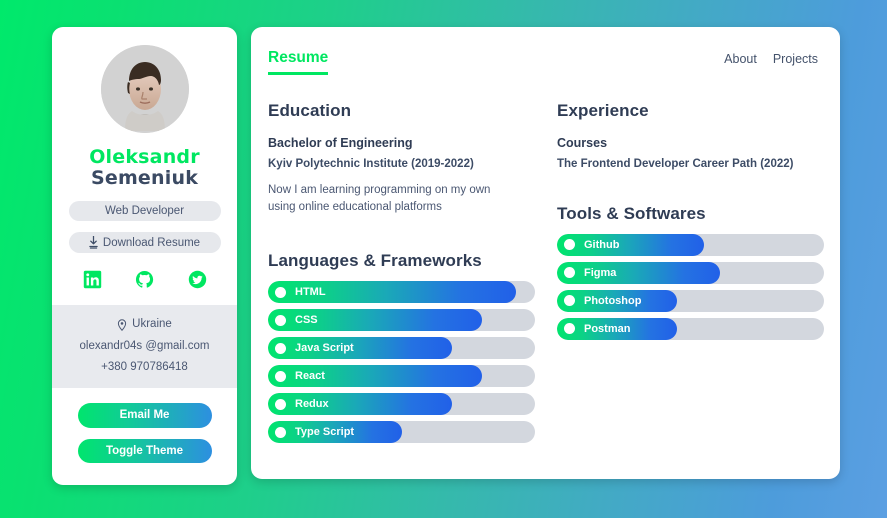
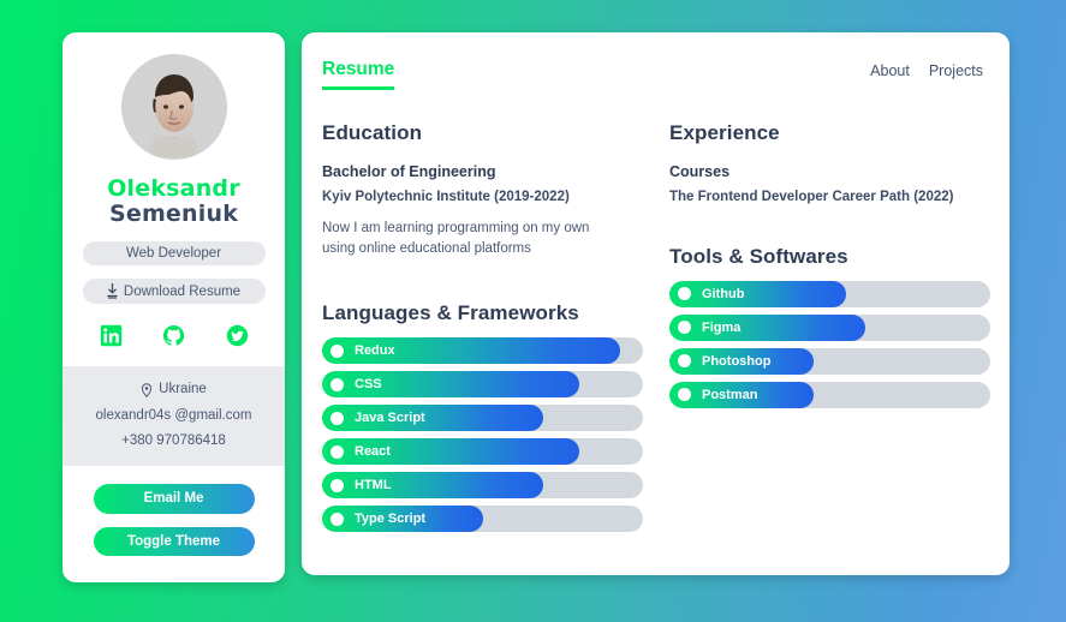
  Oleksandr
  Semeniuk
  Web Developer
  Download Resume
  Ukraine
  olexandr04s @gmail.com
  +380 970786418
  Email Me
  Toggle Theme
  Resume
  About
  Projects
  Education
  Bachelor of Engineering
  Kyiv Polytechnic Institute (2019-2022)
  Now I am learning programming on my own using online educational platforms
  Languages & Frameworks
- HTML
+ Redux
  CSS
  Java Script
  React
- Redux
+ HTML
  Type Script
  Experience
  Courses
  The Frontend Developer Career Path (2022)
  Tools & Softwares
  Github
  Figma
  Photoshop
  Postman
